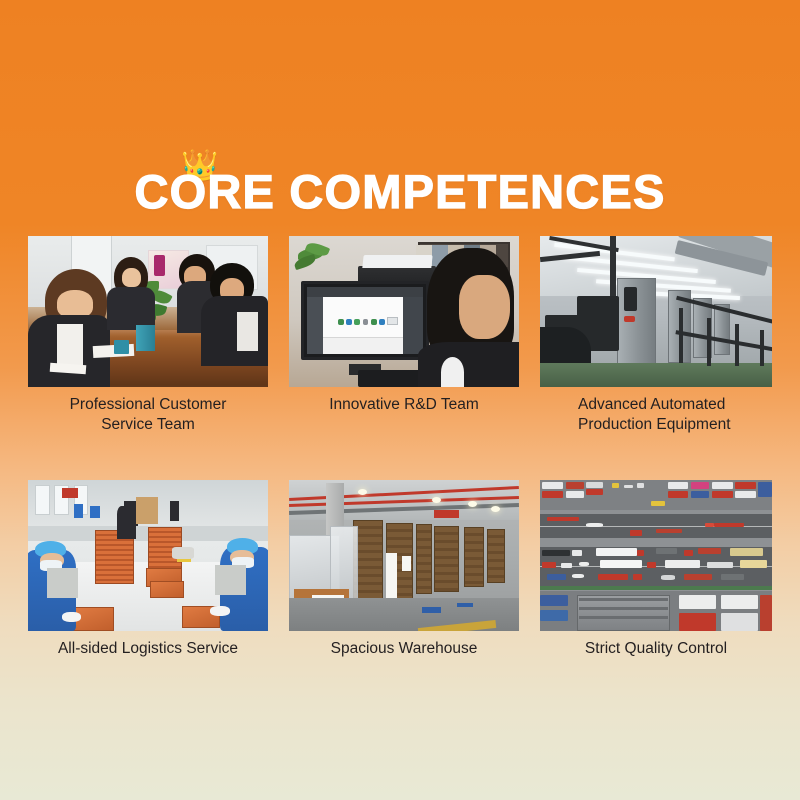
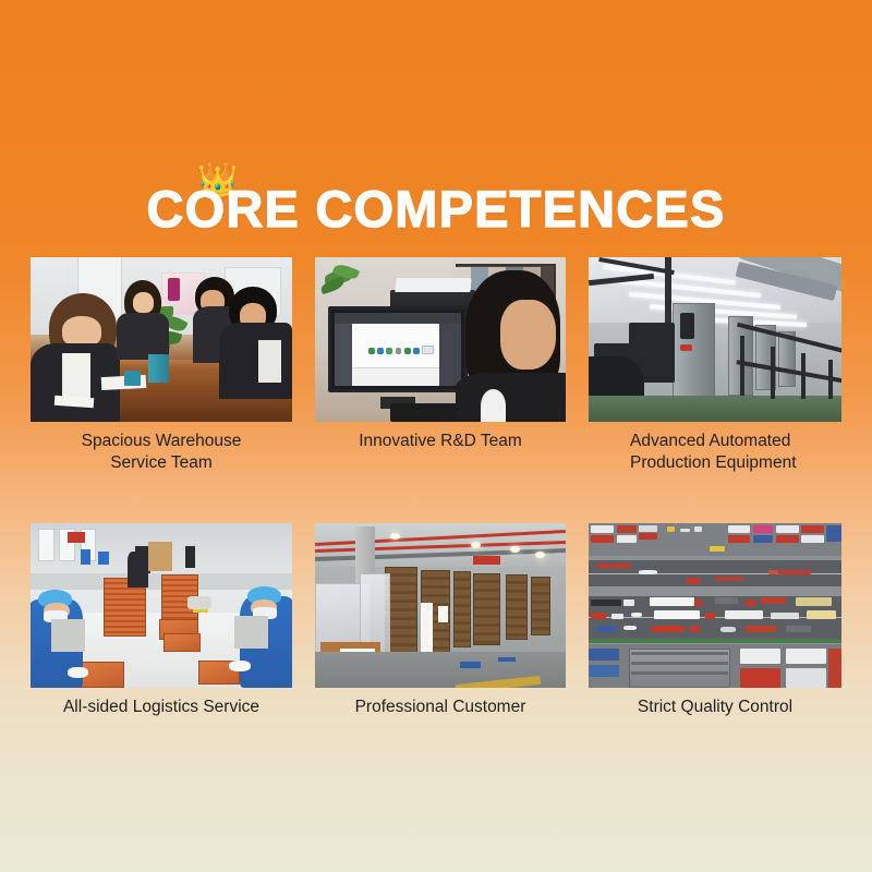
  👑
  CORE COMPETENCES
- Professional Customer
+ Spacious Warehouse
  Service Team
  Innovative R&D Team
  Advanced Automated
  Production Equipment
  All-sided Logistics Service
- Spacious Warehouse
+ Professional Customer
  Strict Quality Control
